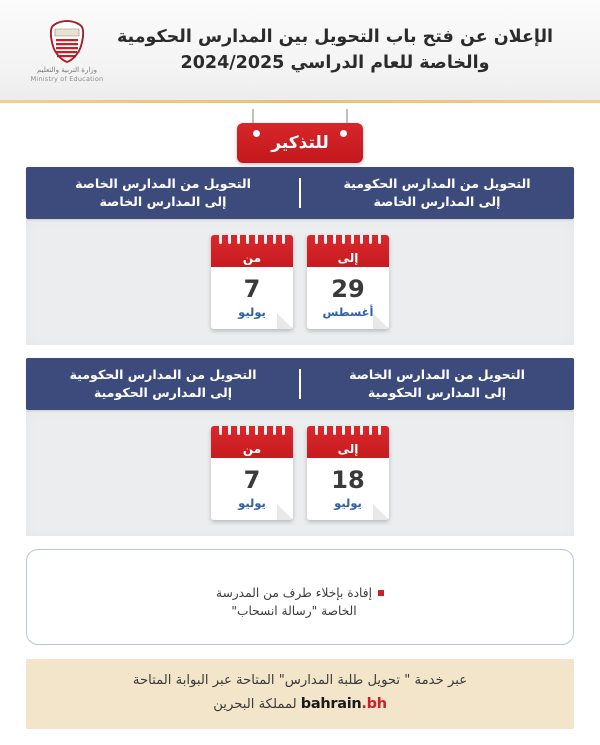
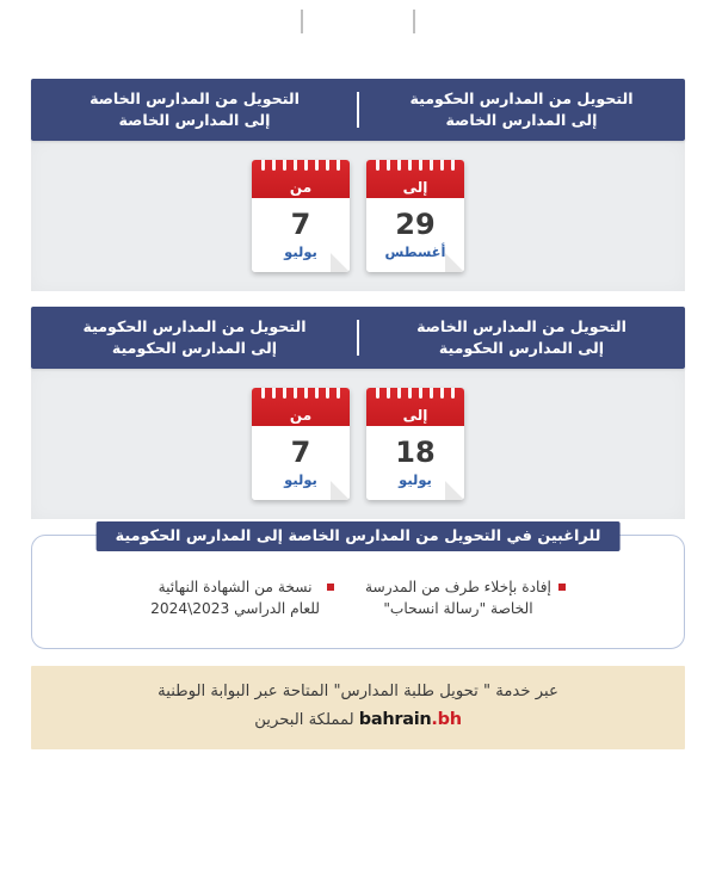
- الإعلان عن فتح باب التحويل بين المدارس الحكومية والخاصة للعام الدراسي 2024/2025
- وزارة التربية والتعليم
- Ministry of Education
- للتذكير
  التحويل من المدارس الحكومية
  إلى المدارس الخاصة
  التحويل من المدارس الخاصة
  إلى المدارس الخاصة
  إلى
  29
  أغسطس
  من
  7
  يوليو
  التحويل من المدارس الخاصة
  إلى المدارس الحكومية
  التحويل من المدارس الحكومية
  إلى المدارس الحكومية
  إلى
  18
  يوليو
  من
  7
  يوليو
+ للراغبين في التحويل من المدارس الخاصة إلى المدارس الحكومية
  إفادة بإخلاء طرف من المدرسة
  الخاصة "رسالة انسحاب"
+ نسخة من الشهادة النهائية
+ للعام الدراسي 2023\2024
- عبر خدمة " تحويل طلبة المدارس" المتاحة عبر البوابة المتاحة
+ عبر خدمة " تحويل طلبة المدارس" المتاحة عبر البوابة الوطنية
  bahrain.bh لمملكة البحرين
